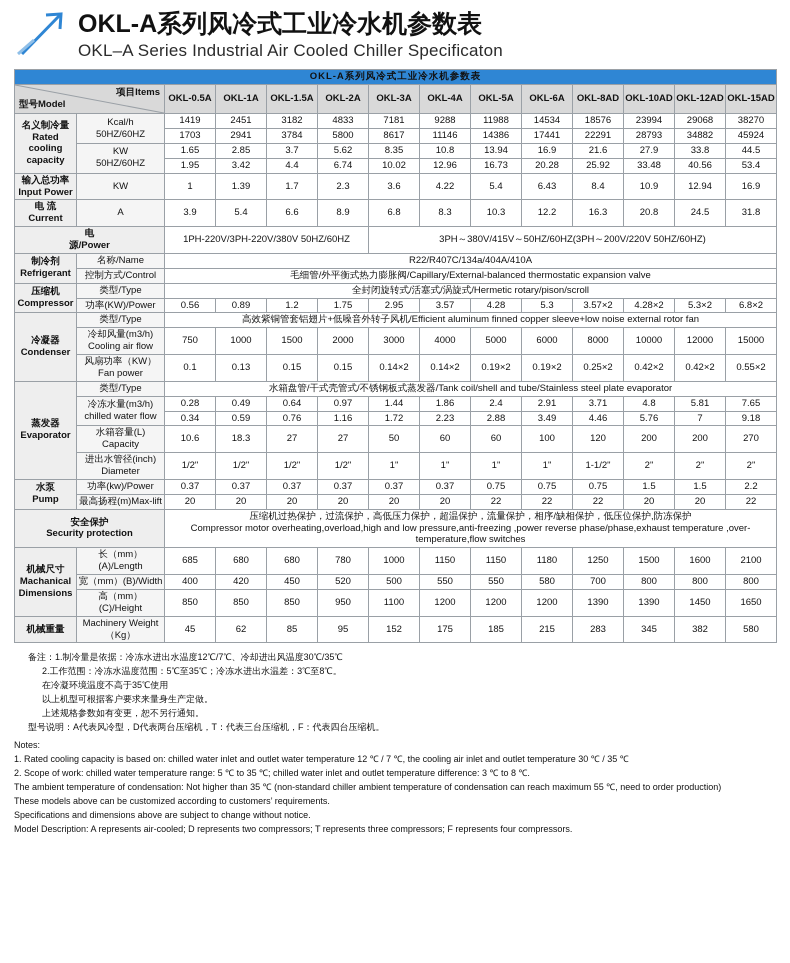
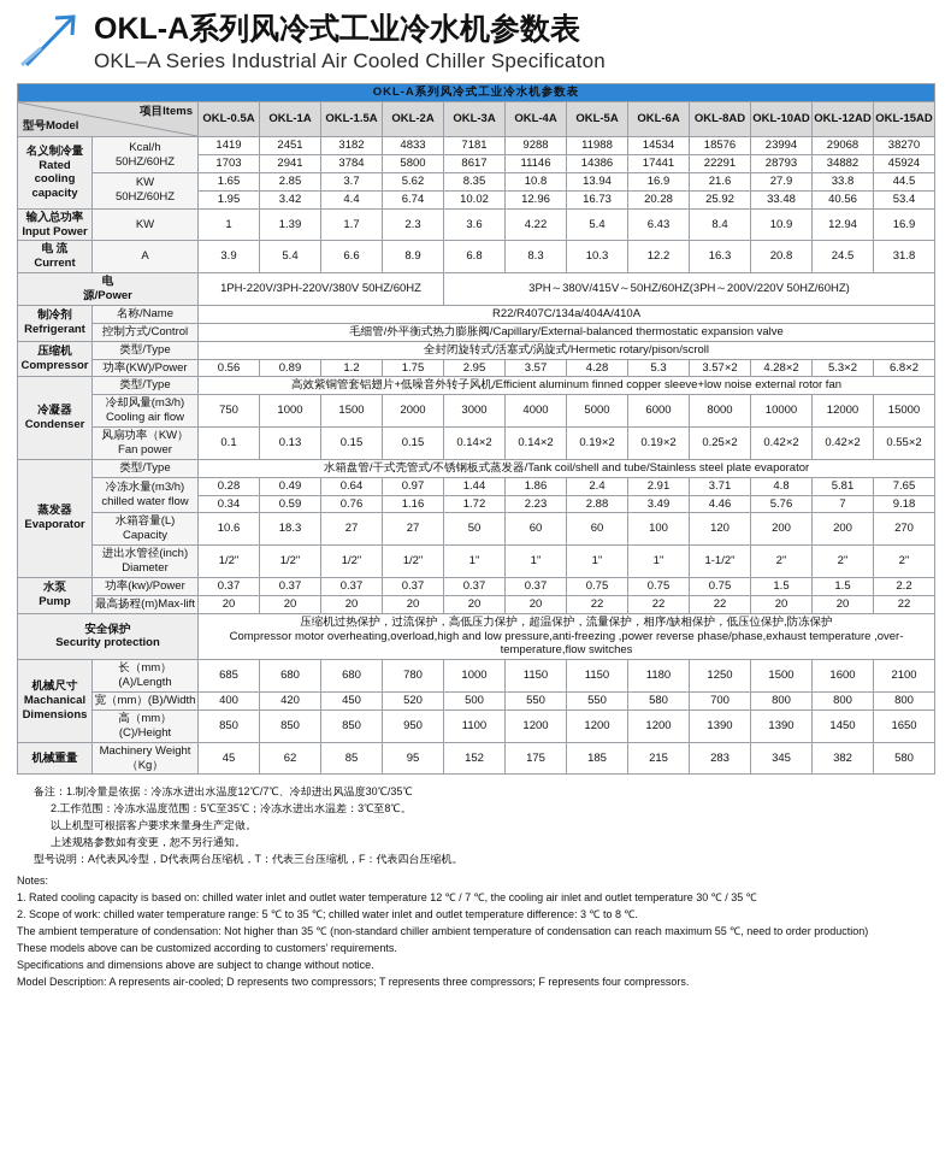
  OKL-A系列风冷式工业冷水机参数表
  OKL–A Series Industrial Air Cooled Chiller Specificaton
  OKL-A系列风冷式工业冷水机参数表
  项目Items 型号Model	OKL-0.5A	OKL-1A	OKL-1.5A	OKL-2A	OKL-3A	OKL-4A	OKL-5A	OKL-6A	OKL-8AD	OKL-10AD	OKL-12AD	OKL-15AD
  名义制冷量 Rated cooling capacity	Kcal/h 50HZ/60HZ	1419	2451	3182	4833	7181	9288	11988	14534	18576	23994	29068	38270
  1703	2941	3784	5800	8617	11146	14386	17441	22291	28793	34882	45924
  KW 50HZ/60HZ	1.65	2.85	3.7	5.62	8.35	10.8	13.94	16.9	21.6	27.9	33.8	44.5
  1.95	3.42	4.4	6.74	10.02	12.96	16.73	20.28	25.92	33.48	40.56	53.4
  输入总功率 Input Power	KW	1	1.39	1.7	2.3	3.6	4.22	5.4	6.43	8.4	10.9	12.94	16.9
  电 流 Current	A	3.9	5.4	6.6	8.9	6.8	8.3	10.3	12.2	16.3	20.8	24.5	31.8
  电 源/Power	1PH-220V/3PH-220V/380V 50HZ/60HZ	3PH～380V/415V～50HZ/60HZ(3PH～200V/220V 50HZ/60HZ)
  制冷剂 Refrigerant	名称/Name	R22/R407C/134a/404A/410A
  控制方式/Control	毛细管/外平衡式热力膨胀阀/Capillary/External-balanced thermostatic expansion valve
  压缩机 Compressor	类型/Type	全封闭旋转式/活塞式/涡旋式/Hermetic rotary/pison/scroll
  功率(KW)/Power	0.56	0.89	1.2	1.75	2.95	3.57	4.28	5.3	3.57×2	4.28×2	5.3×2	6.8×2
  冷凝器 Condenser	类型/Type	高效紫铜管套铝翅片+低噪音外转子风机/Efficient aluminum finned copper sleeve+low noise external rotor fan
  冷却风量(m3/h) Cooling air flow	750	1000	1500	2000	3000	4000	5000	6000	8000	10000	12000	15000
  风扇功率（KW） Fan power	0.1	0.13	0.15	0.15	0.14×2	0.14×2	0.19×2	0.19×2	0.25×2	0.42×2	0.42×2	0.55×2
  蒸发器 Evaporator	类型/Type	水箱盘管/干式壳管式/不锈钢板式蒸发器/Tank coil/shell and tube/Stainless steel plate evaporator
  冷冻水量(m3/h) chilled water flow	0.28	0.49	0.64	0.97	1.44	1.86	2.4	2.91	3.71	4.8	5.81	7.65
  0.34	0.59	0.76	1.16	1.72	2.23	2.88	3.49	4.46	5.76	7	9.18
  水箱容量(L) Capacity	10.6	18.3	27	27	50	60	60	100	120	200	200	270
  进出水管径(inch) Diameter	1/2"	1/2"	1/2"	1/2"	1"	1"	1"	1"	1-1/2"	2"	2"	2"
  水泵 Pump	功率(kw)/Power	0.37	0.37	0.37	0.37	0.37	0.37	0.75	0.75	0.75	1.5	1.5	2.2
  最高扬程(m)Max-lift	20	20	20	20	20	20	22	22	22	20	20	22
  安全保护 Security protection	压缩机过热保护，过流保护，高低压力保护，超温保护，流量保护，相序/缺相保护，低压位保护,防冻保护 Compressor motor overheating,overload,high and low pressure,anti-freezing ,power reverse phase/phase,exhaust temperature ,over-temperature,flow switches
  机械尺寸 Machanical Dimensions	长（mm）(A)/Length	685	680	680	780	1000	1150	1150	1180	1250	1500	1600	2100
  宽（mm）(B)/Width	400	420	450	520	500	550	550	580	700	800	800	800
  高（mm）(C)/Height	850	850	850	950	1100	1200	1200	1200	1390	1390	1450	1650
  机械重量	Machinery Weight （Kg）	45	62	85	95	152	175	185	215	283	345	382	580
  备注：1.制冷量是依据：冷冻水进出水温度12℃/7℃、冷却进出风温度30℃/35℃
  2.工作范围：冷冻水温度范围：5℃至35℃；冷冻水进出水温差：3℃至8℃。
- 在冷凝环境温度不高于35℃使用
  以上机型可根据客户要求来量身生产定做。
  上述规格参数如有变更，恕不另行通知。
  型号说明：A代表风冷型，D代表两台压缩机，T：代表三台压缩机，F：代表四台压缩机。
  Notes:
  1. Rated cooling capacity is based on: chilled water inlet and outlet water temperature 12 ℃ / 7 ℃, the cooling air inlet and outlet temperature 30 ℃ / 35 ℃
  2. Scope of work: chilled water temperature range: 5 ℃ to 35 ℃; chilled water inlet and outlet temperature difference: 3 ℃ to 8 ℃.
  The ambient temperature of condensation: Not higher than 35 ℃ (non-standard chiller ambient temperature of condensation can reach maximum 55 ℃, need to order production)
  These models above can be customized according to customers’ requirements.
  Specifications and dimensions above are subject to change without notice.
  Model Description: A represents air-cooled; D represents two compressors; T represents three compressors; F represents four compressors.
